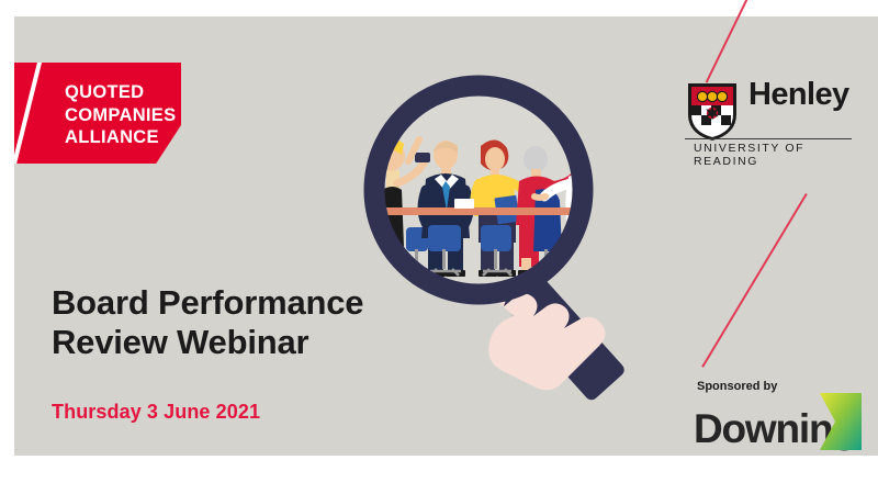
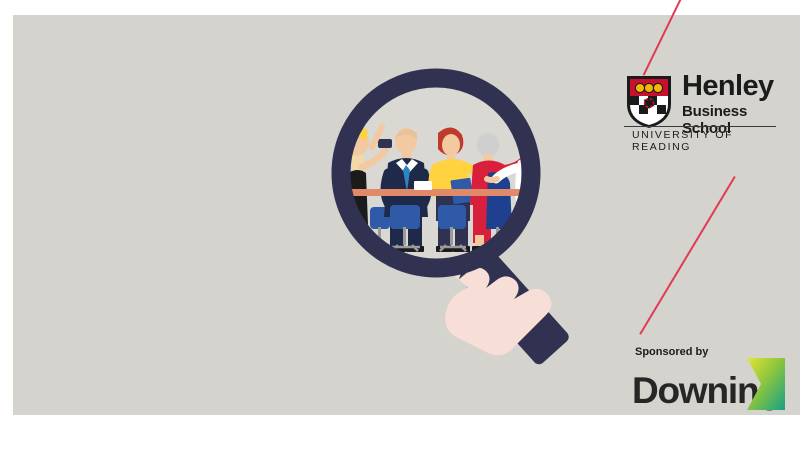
- QUOTED
- COMPANIES
- ALLIANCE
- Board Performance
- Review Webinar
- Thursday 3 June 2021
  Henley
+ Business School
  UNIVERSITY OF READING
  Sponsored by
  Downin
